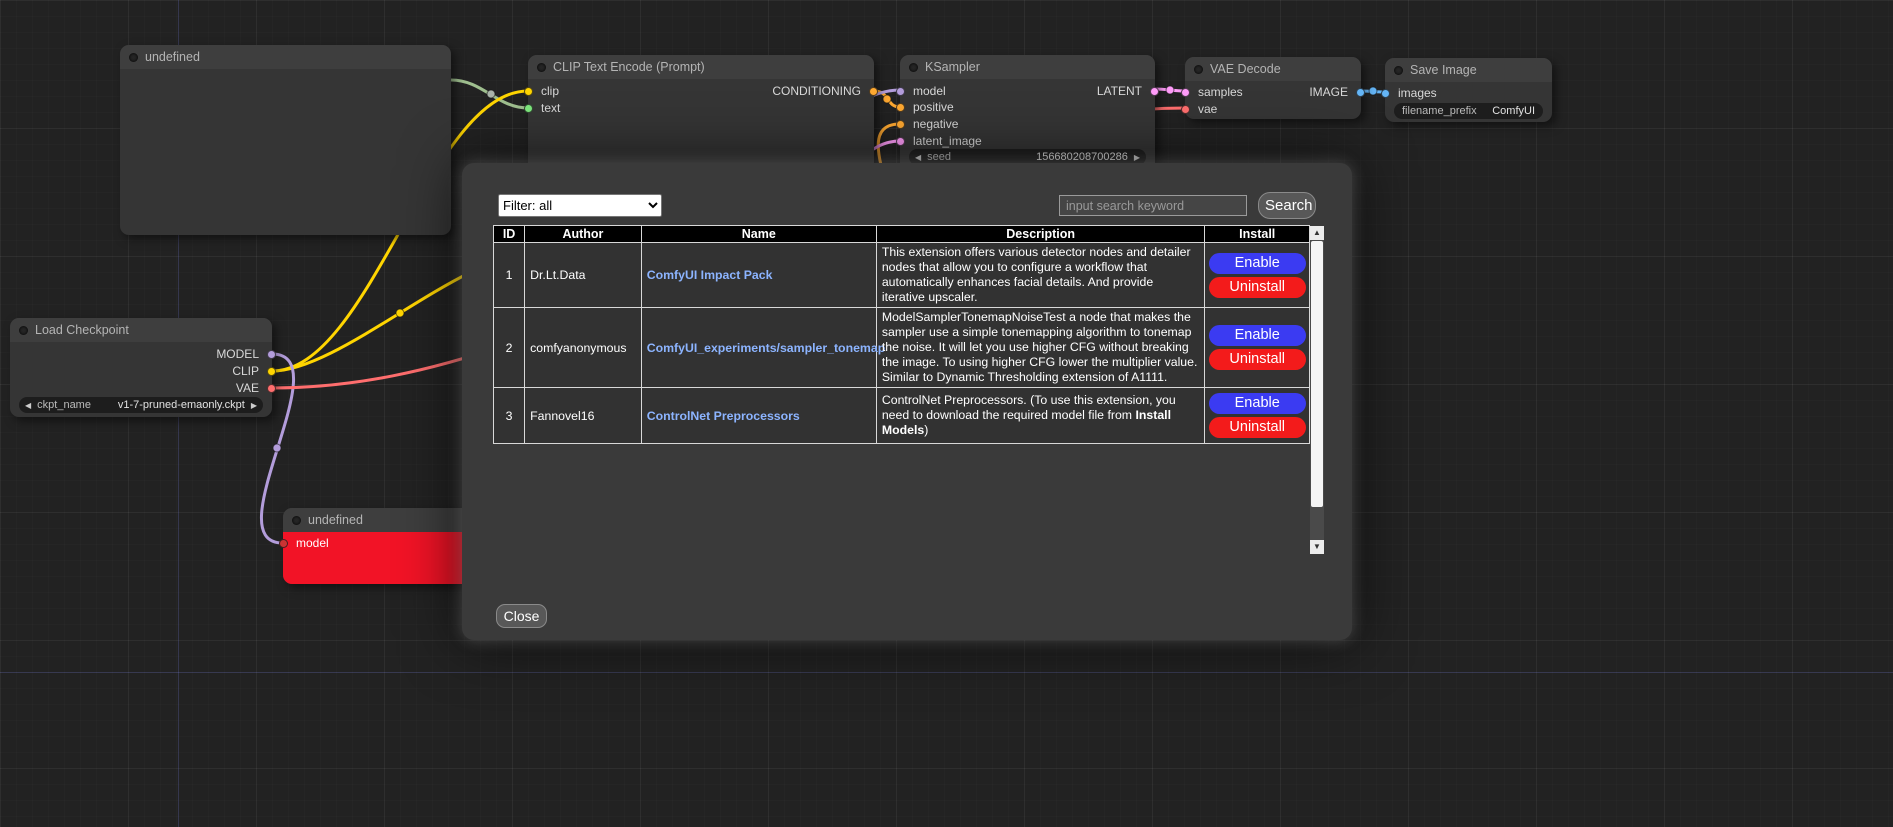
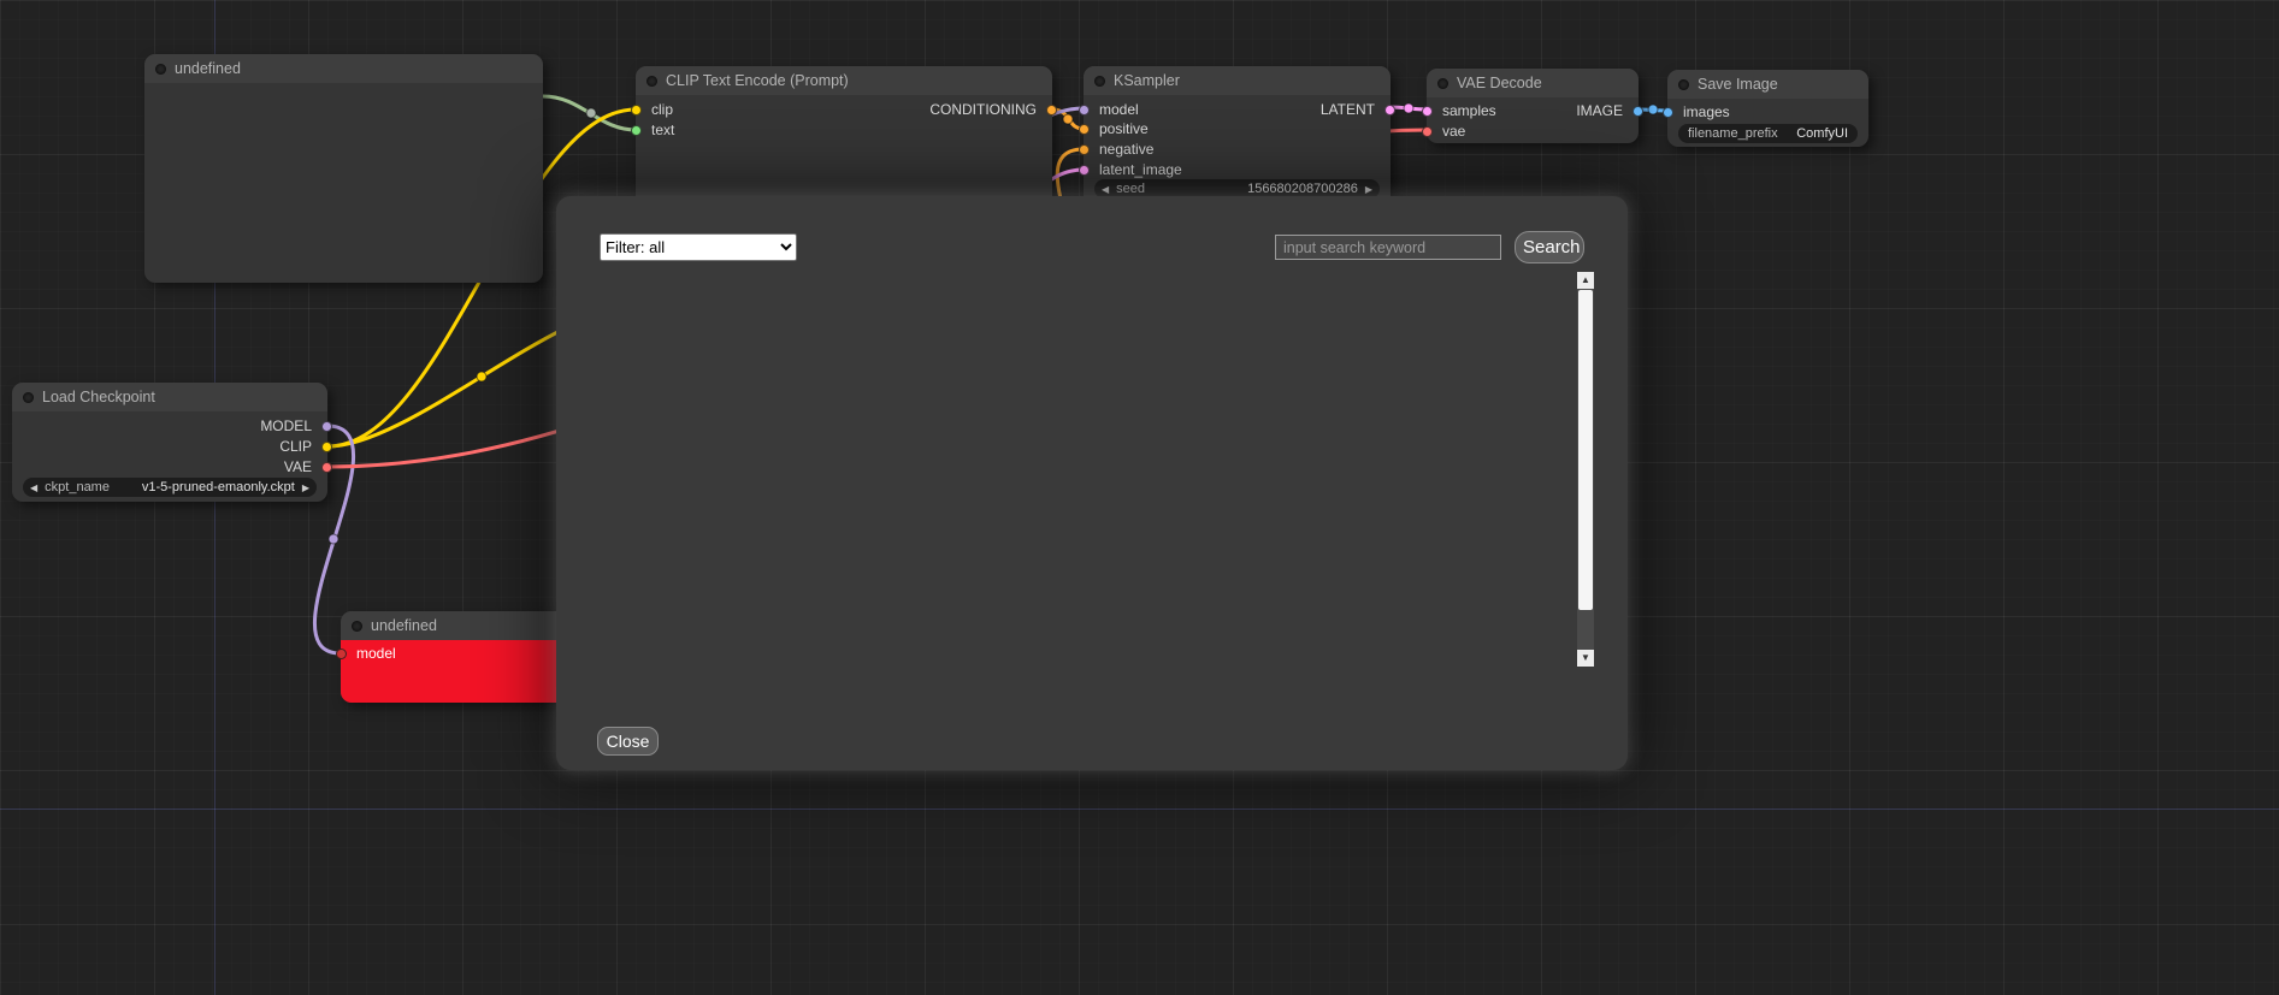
  undefined
  CLIP Text Encode (Prompt)
  clip
  CONDITIONING
  text
  KSampler
  model
  LATENT
  positive
  negative
  latent_image
  ◀
  seed
  156680208700286
  ▶
  VAE Decode
  samples
  IMAGE
  vae
  Save Image
  images
  filename_prefix
  ComfyUI
  Load Checkpoint
  MODEL
  CLIP
  VAE
  ◀
  ckpt_name
- v1-7-pruned-emaonly.ckpt
+ v1-5-pruned-emaonly.ckpt
  ▶
  undefined
  model
  Filter: all
  input search keyword
  Search
- ID	Author	Name	Description	Install
- 1	Dr.Lt.Data	ComfyUI Impact Pack	This extension offers various detector nodes and detailer nodes that allow you to configure a workflow that automatically enhances facial details. And provide iterative upscaler.	Enable Uninstall
- 2	comfyanonymous	ComfyUI_experiments/sampler_tonemap	ModelSamplerTonemapNoiseTest a node that makes the sampler use a simple tonemapping algorithm to tonemap the noise. It will let you use higher CFG without breaking the image. To using higher CFG lower the multiplier value. Similar to Dynamic Thresholding extension of A1111.	Enable Uninstall
- 3	Fannovel16	ControlNet Preprocessors	ControlNet Preprocessors. (To use this extension, you need to download the required model file from Install Models)	Enable Uninstall
  ▲
  ▼
  Close
